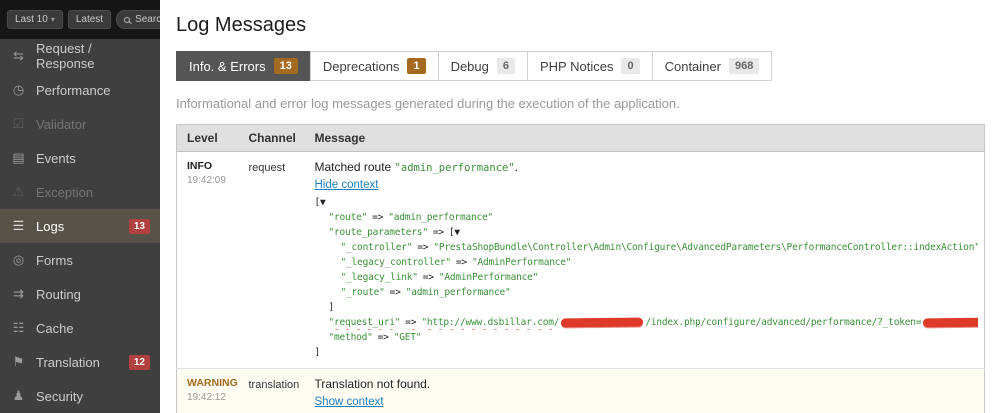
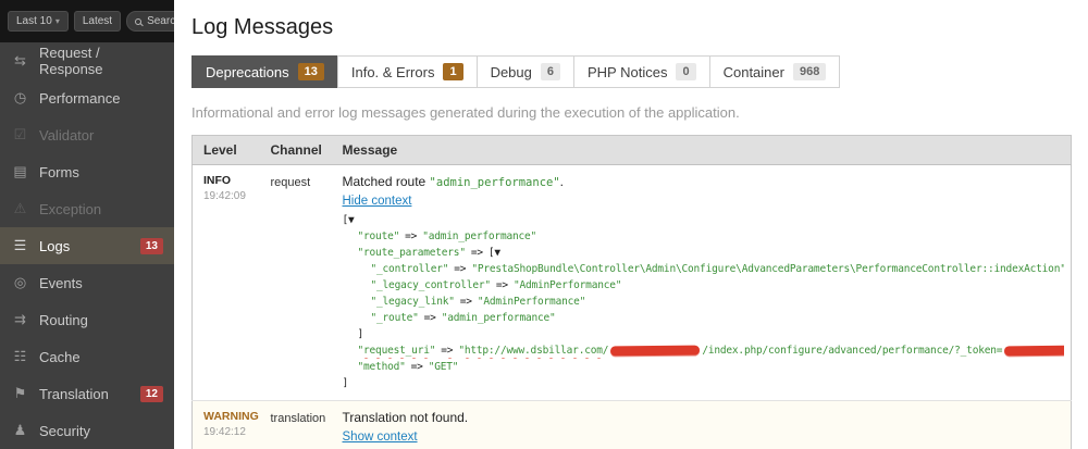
  Last 10
  ▾
  Latest
  Searc
  ⇆
  Request / Response
  ◷
  Performance
  ☑
  Validator
  ▤
- Events
+ Forms
  ⚠
  Exception
  ☰
  Logs
  13
  ◎
- Forms
+ Events
  ⇉
  Routing
  ☷
  Cache
  ⚑
  Translation
  12
  ♟
  Security
  Log Messages
- Info. & Errors
+ Deprecations
  13
- Deprecations
+ Info. & Errors
  1
  Debug
  6
  PHP Notices
  0
  Container
  968
  Informational and error log messages generated during the execution of the application.
  Level	Channel	Message
  INFO 19:42:09	request	Matched route "admin_performance". Hide context [▼ "route" => "admin_performance" "route_parameters" => [▼ "_controller" => "PrestaShopBundle\Controller\Admin\Configure\AdvancedParameters\PerformanceController::indexAction" "_legacy_controller" => "AdminPerformance" "_legacy_link" => "AdminPerformance" "_route" => "admin_performance" ] "request_uri" => "http://www.dsbillar.com/ /index.php/configure/advanced/performance/?_token= "method" => "GET" ]
  WARNING 19:42:12	translation	Translation not found. Show context
